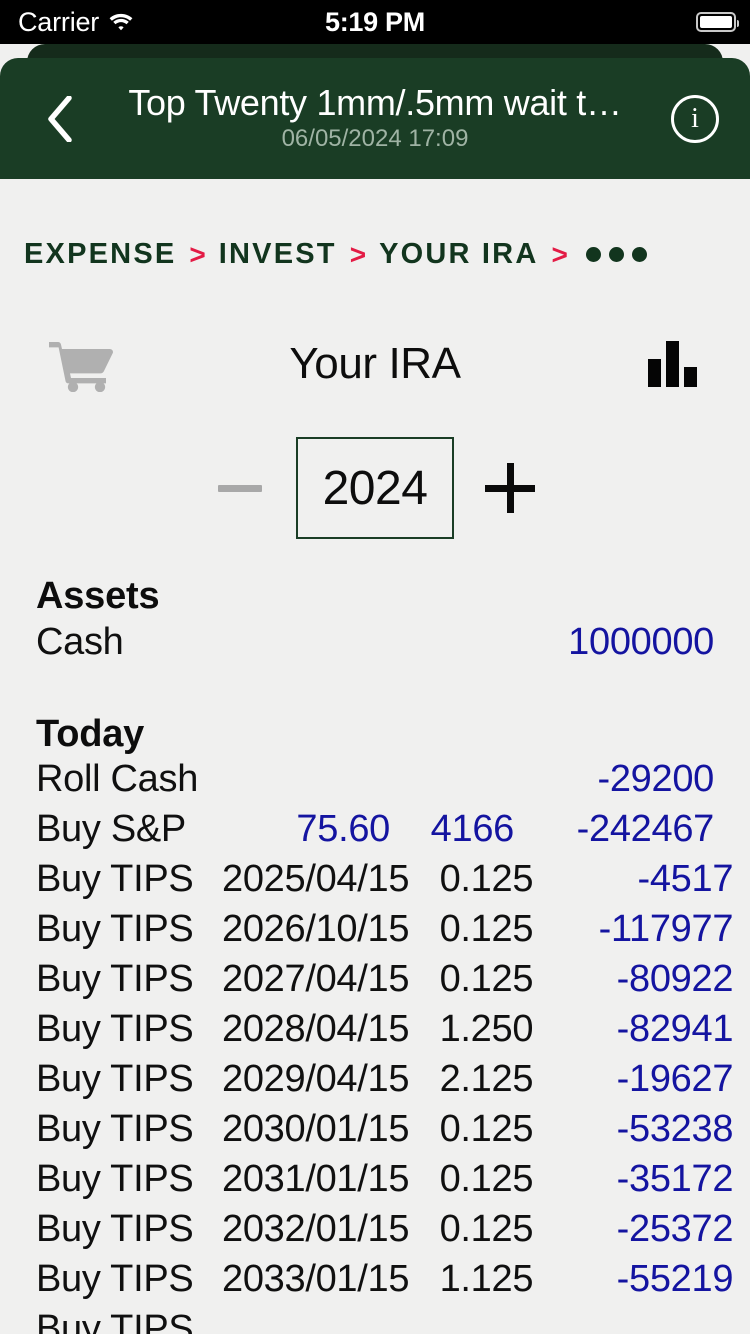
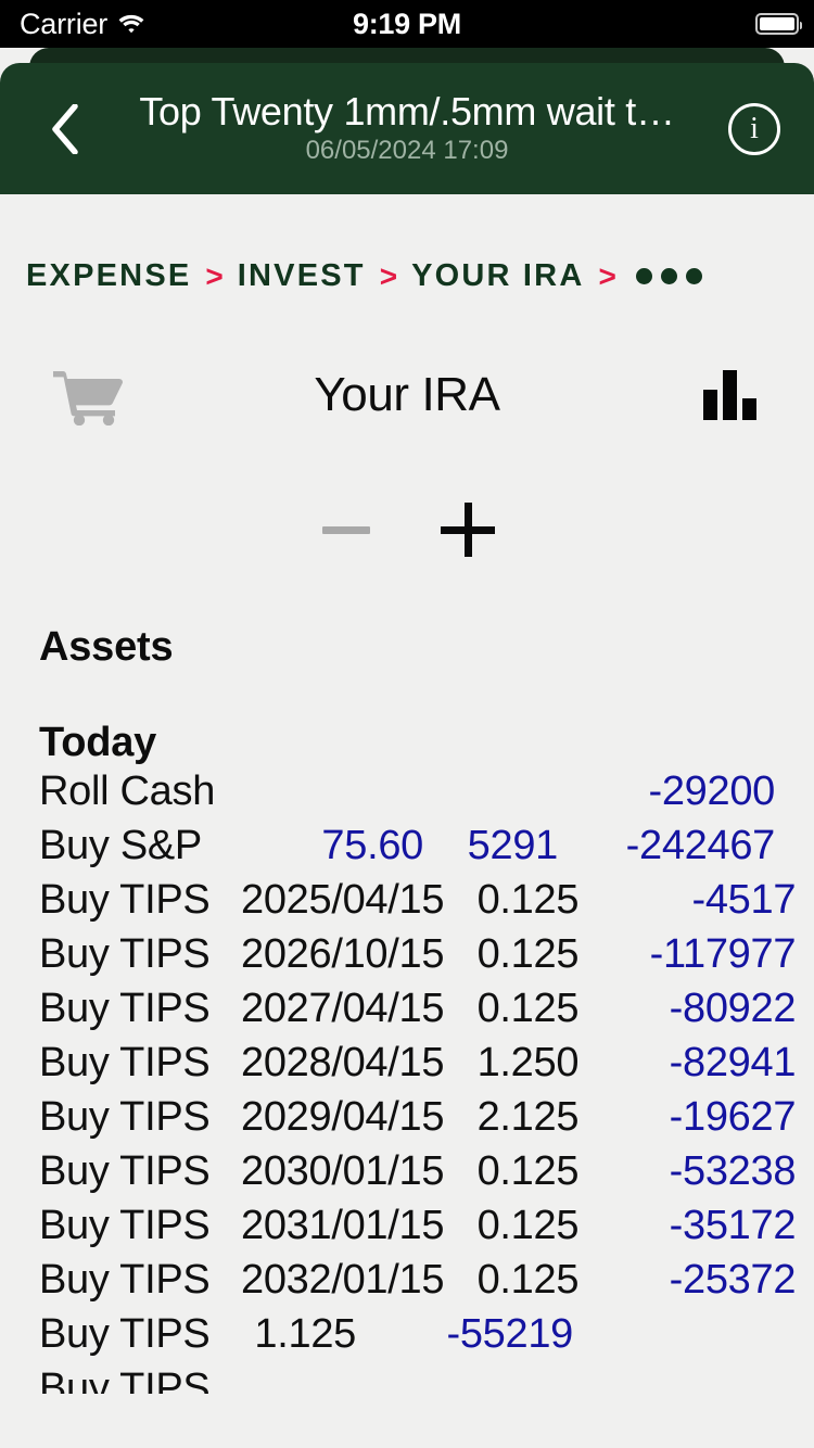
  Carrier
- 5:19 PM
+ 9:19 PM
  Top Twenty 1mm/.5mm wait t…
  06/05/2024 17:09
  i
  EXPENSE
  >
  INVEST
  >
  YOUR IRA
  >
  Your IRA
- 2024
  Assets
- Cash
- 1000000
  Today
  Roll Cash
  -29200
  Buy S&P
  75.60
- 4166
+ 5291
  -242467
  Buy TIPS
  2025/04/15
  0.125
  -4517
  Buy TIPS
  2026/10/15
  0.125
  -117977
  Buy TIPS
  2027/04/15
  0.125
  -80922
  Buy TIPS
  2028/04/15
  1.250
  -82941
  Buy TIPS
  2029/04/15
  2.125
  -19627
  Buy TIPS
  2030/01/15
  0.125
  -53238
  Buy TIPS
  2031/01/15
  0.125
  -35172
  Buy TIPS
  2032/01/15
  0.125
  -25372
  Buy TIPS
- 2033/01/15
  1.125
  -55219
  Buy TIPS
